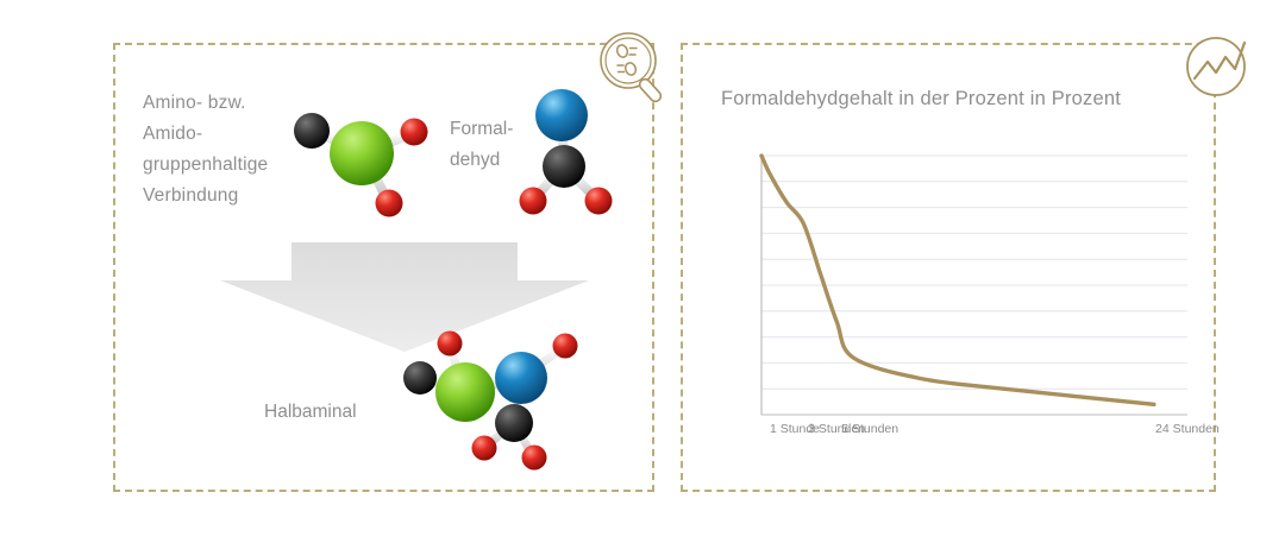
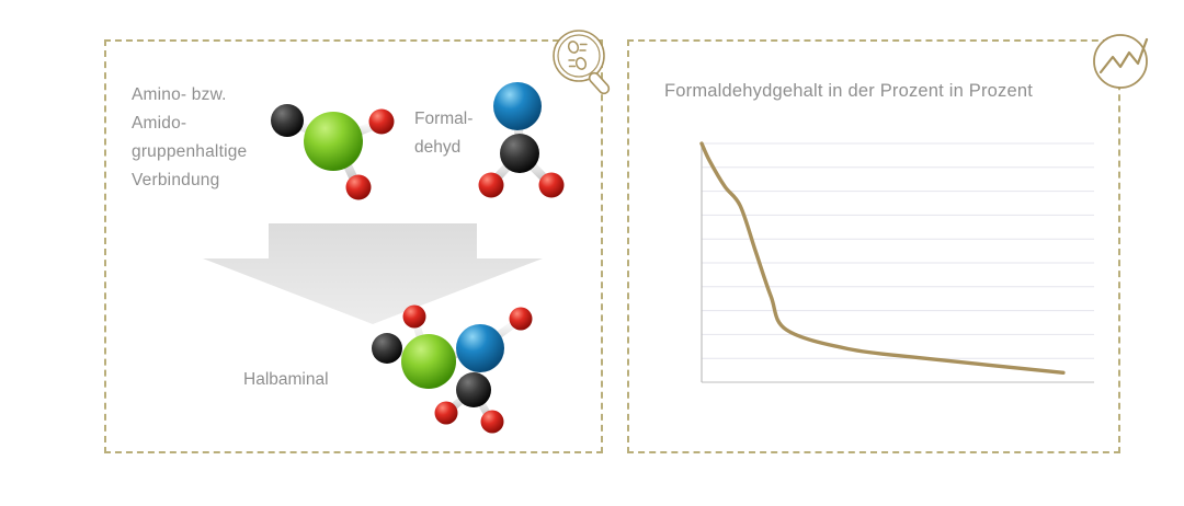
  Amino- bzw.
  Amido-
  gruppenhaltige
  Verbindung
  Formal-
  dehyd
  Halbaminal
  Formaldehydgehalt in der Prozent in Prozent
- 1 Stunde
- 3 Stunden
- 5 Stunden
- 24 Stunden
